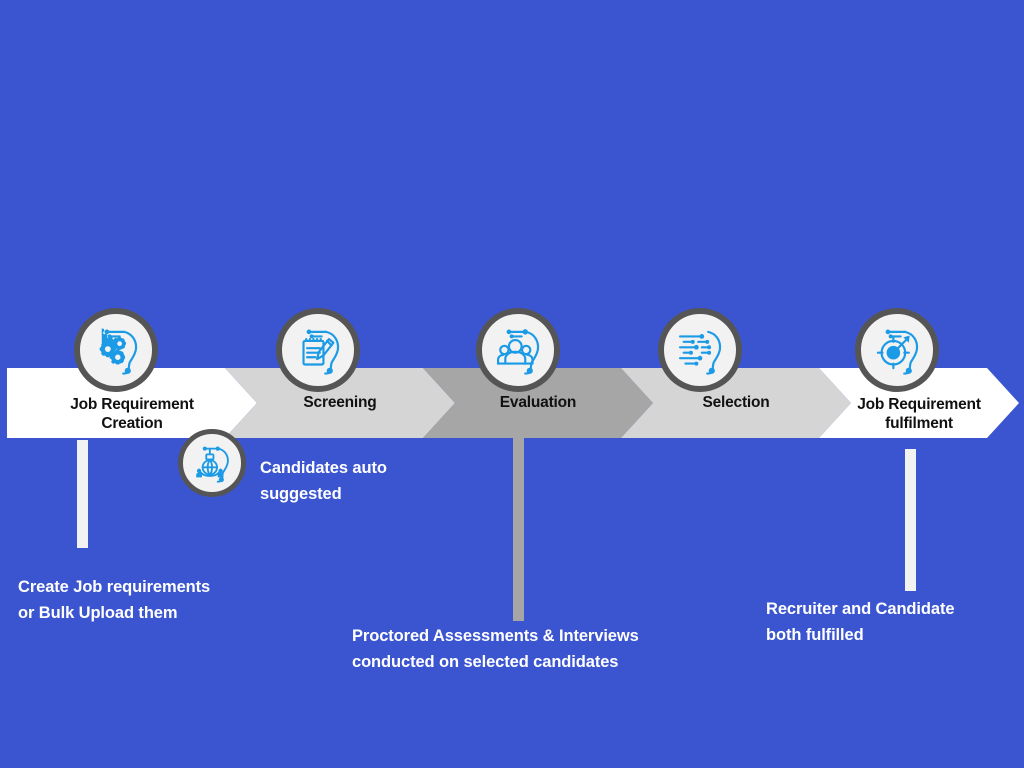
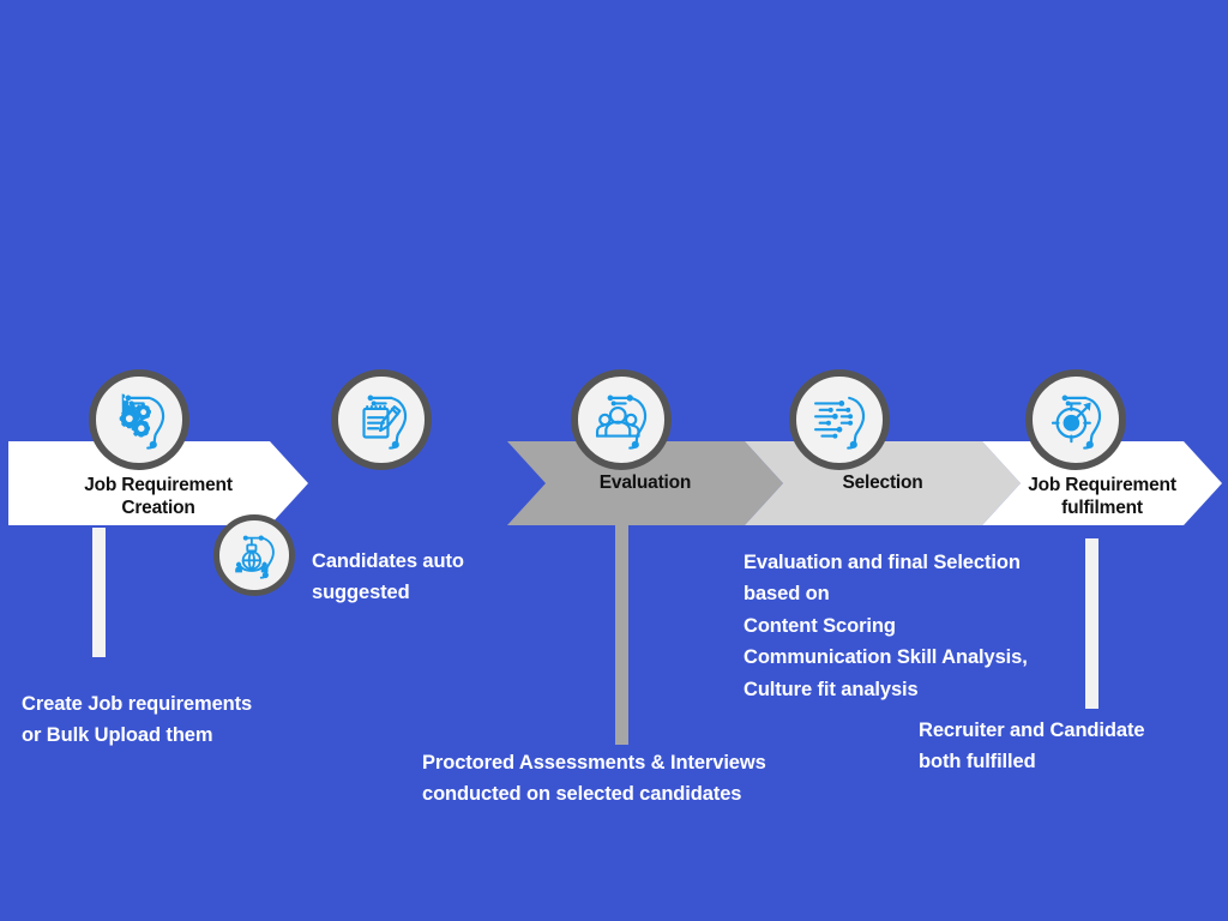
  Job Requirement
  Creation
- Screening
  Evaluation
  Selection
  Job Requirement
  fulfilment
  Candidates auto
  suggested
  Create Job requirements
  or Bulk Upload them
  Proctored Assessments & Interviews
  conducted on selected candidates
+ Evaluation and final Selection
+ based on
+ Content Scoring
+ Communication Skill Analysis,
+ Culture fit analysis
  Recruiter and Candidate
  both fulfilled
